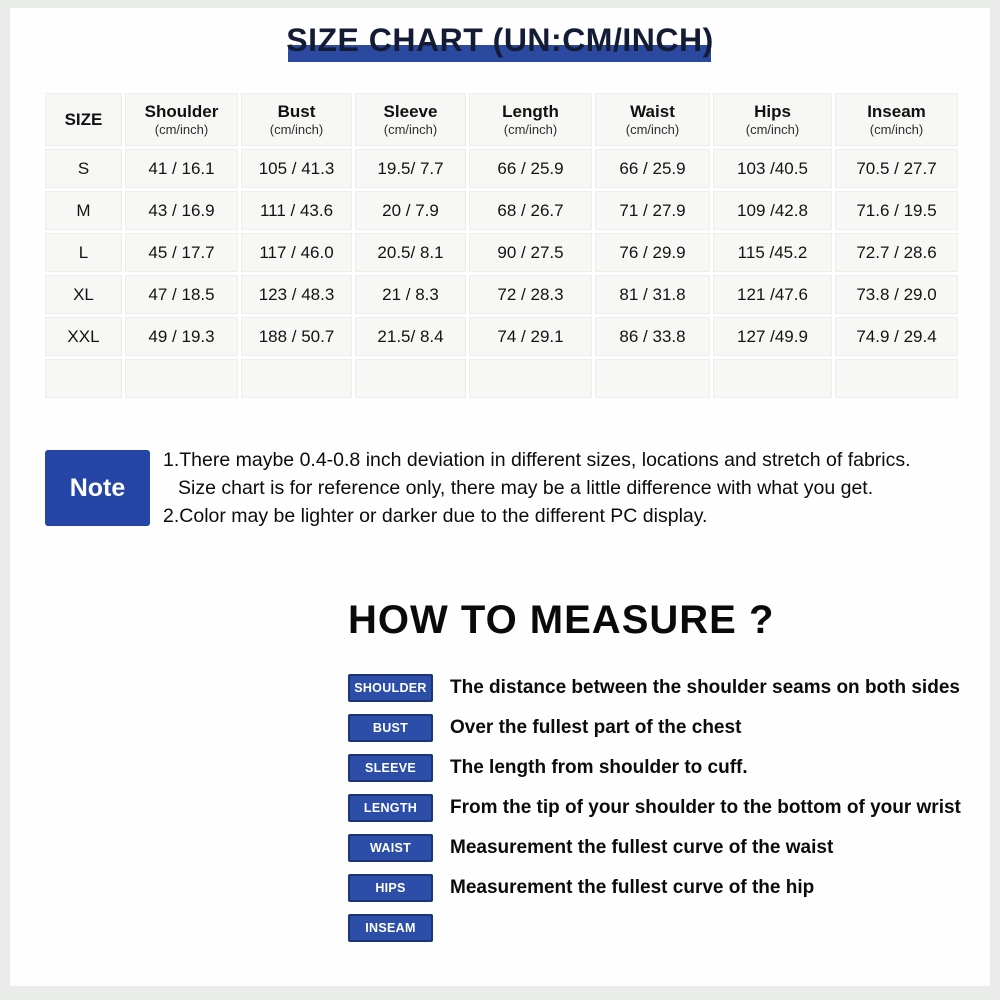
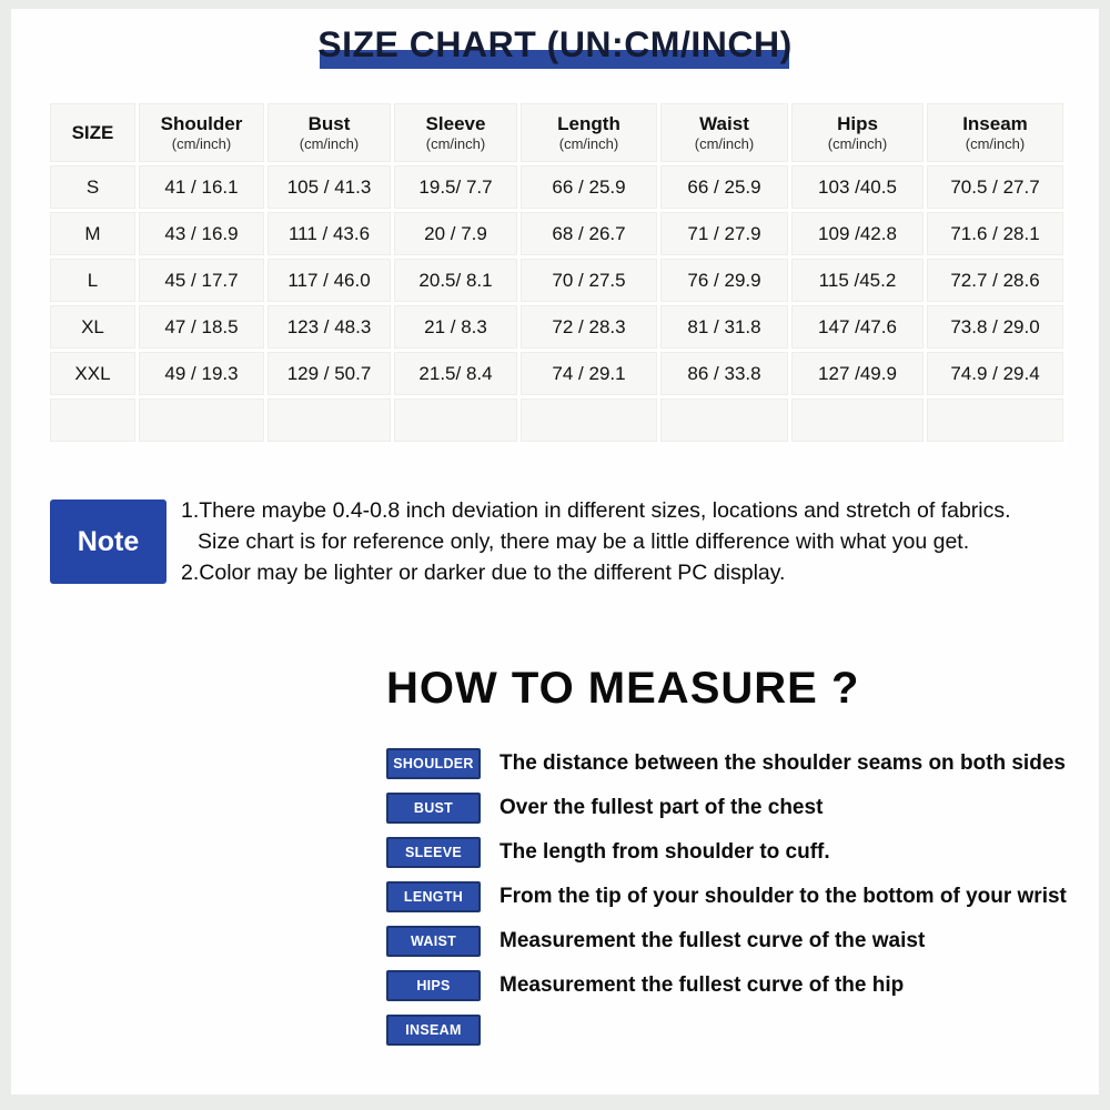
  SIZE CHART (UN:CM/INCH)
  SIZE	Shoulder(cm/inch)	Bust(cm/inch)	Sleeve(cm/inch)	Length(cm/inch)	Waist(cm/inch)	Hips(cm/inch)	Inseam(cm/inch)
  S	41 / 16.1	105 / 41.3	19.5/ 7.7	66 / 25.9	66 / 25.9	103 /40.5	70.5 / 27.7
- M	43 / 16.9	111 / 43.6	20 / 7.9	68 / 26.7	71 / 27.9	109 /42.8	71.6 / 19.5
+ M	43 / 16.9	111 / 43.6	20 / 7.9	68 / 26.7	71 / 27.9	109 /42.8	71.6 / 28.1
- L	45 / 17.7	117 / 46.0	20.5/ 8.1	90 / 27.5	76 / 29.9	115 /45.2	72.7 / 28.6
+ L	45 / 17.7	117 / 46.0	20.5/ 8.1	70 / 27.5	76 / 29.9	115 /45.2	72.7 / 28.6
- XL	47 / 18.5	123 / 48.3	21 / 8.3	72 / 28.3	81 / 31.8	121 /47.6	73.8 / 29.0
+ XL	47 / 18.5	123 / 48.3	21 / 8.3	72 / 28.3	81 / 31.8	147 /47.6	73.8 / 29.0
- XXL	49 / 19.3	188 / 50.7	21.5/ 8.4	74 / 29.1	86 / 33.8	127 /49.9	74.9 / 29.4
+ XXL	49 / 19.3	129 / 50.7	21.5/ 8.4	74 / 29.1	86 / 33.8	127 /49.9	74.9 / 29.4
  Note
  1.There maybe 0.4-0.8 inch deviation in different sizes, locations and stretch of fabrics.
  Size chart is for reference only, there may be a little difference with what you get.
  2.Color may be lighter or darker due to the different PC display.
  HOW TO MEASURE ?
  SHOULDER
  The distance between the shoulder seams on both sides
  BUST
  Over the fullest part of the chest
  SLEEVE
  The length from shoulder to cuff.
  LENGTH
  From the tip of your shoulder to the bottom of your wrist
  WAIST
  Measurement the fullest curve of the waist
  HIPS
  Measurement the fullest curve of the hip
  INSEAM
